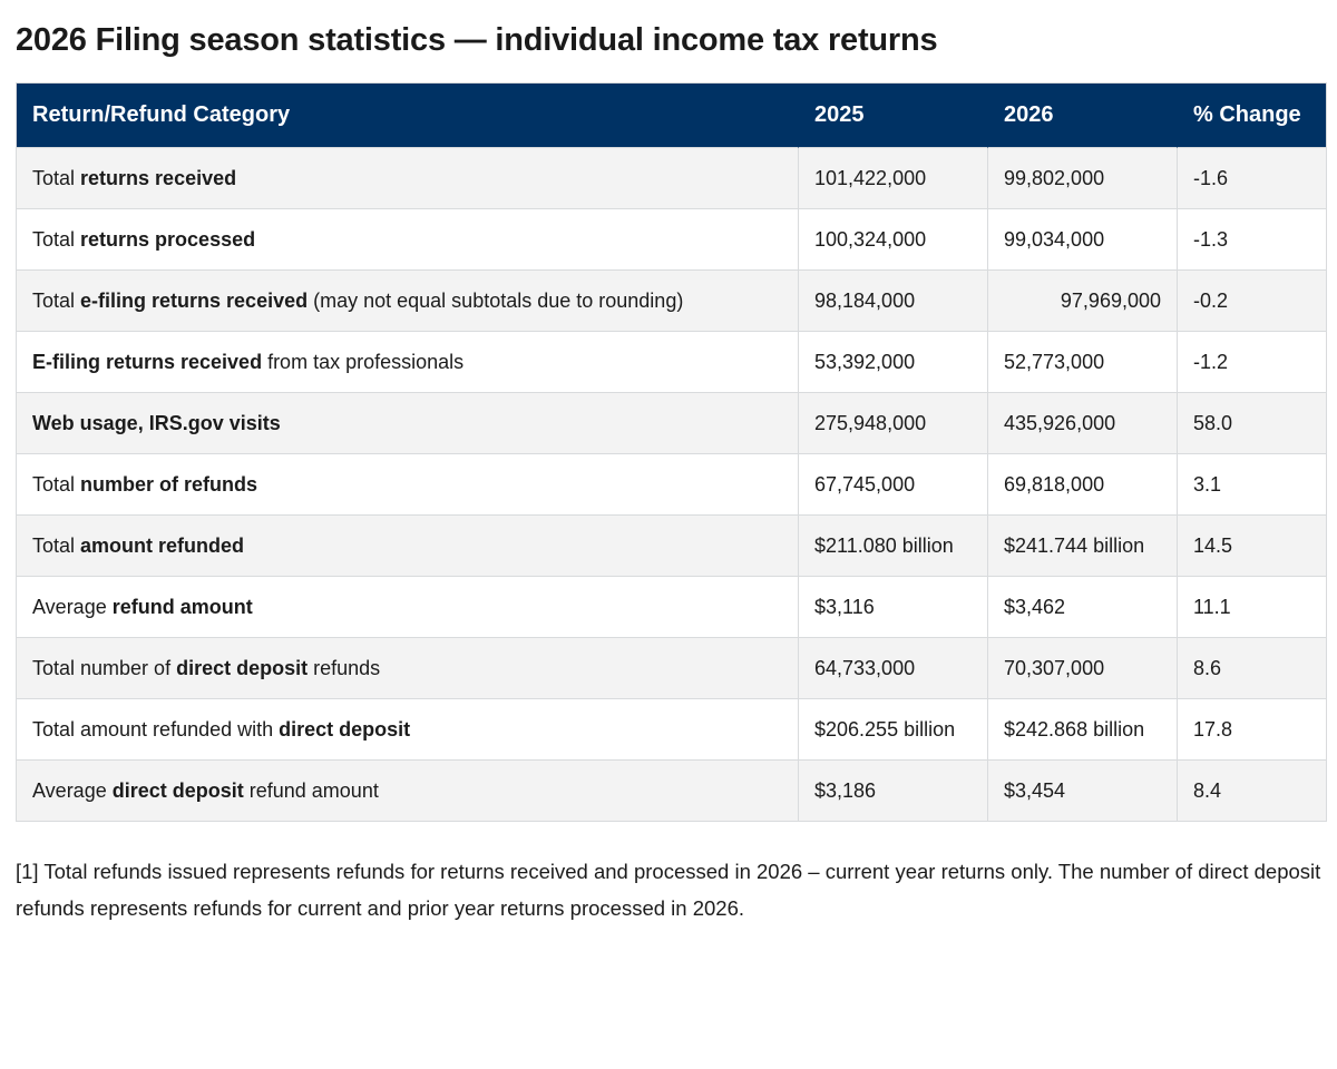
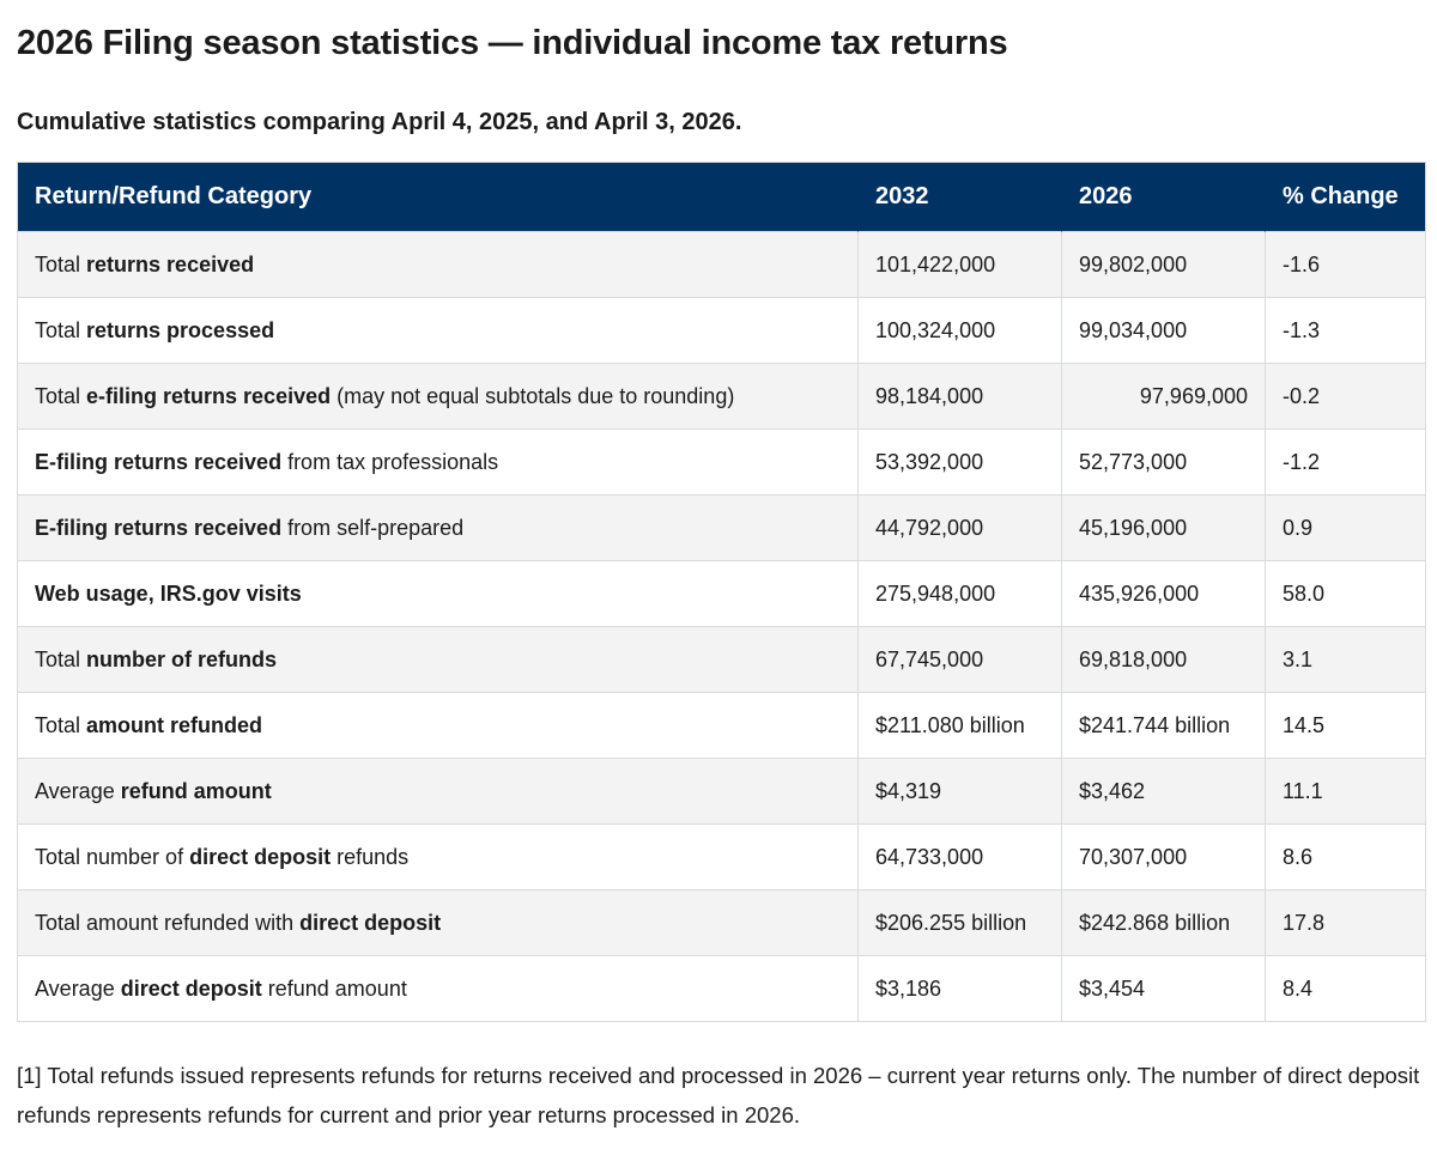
  2026 Filing season statistics — individual income tax returns
+ Cumulative statistics comparing April 4, 2025, and April 3, 2026.
- Return/Refund Category	2025	2026	% Change
+ Return/Refund Category	2032	2026	% Change
  Total returns received	101,422,000	99,802,000	-1.6
  Total returns processed	100,324,000	99,034,000	-1.3
  Total e-filing returns received (may not equal subtotals due to rounding)	98,184,000	97,969,000	-0.2
  E-filing returns received from tax professionals	53,392,000	52,773,000	-1.2
+ E-filing returns received from self-prepared	44,792,000	45,196,000	0.9
  Web usage, IRS.gov visits	275,948,000	435,926,000	58.0
  Total number of refunds	67,745,000	69,818,000	3.1
  Total amount refunded	$211.080 billion	$241.744 billion	14.5
- Average refund amount	$3,116	$3,462	11.1
+ Average refund amount	$4,319	$3,462	11.1
  Total number of direct deposit refunds	64,733,000	70,307,000	8.6
  Total amount refunded with direct deposit	$206.255 billion	$242.868 billion	17.8
  Average direct deposit refund amount	$3,186	$3,454	8.4
  [1] Total refunds issued represents refunds for returns received and processed in 2026 – current year returns only. The number of direct deposit refunds represents refunds for current and prior year returns processed in 2026.
